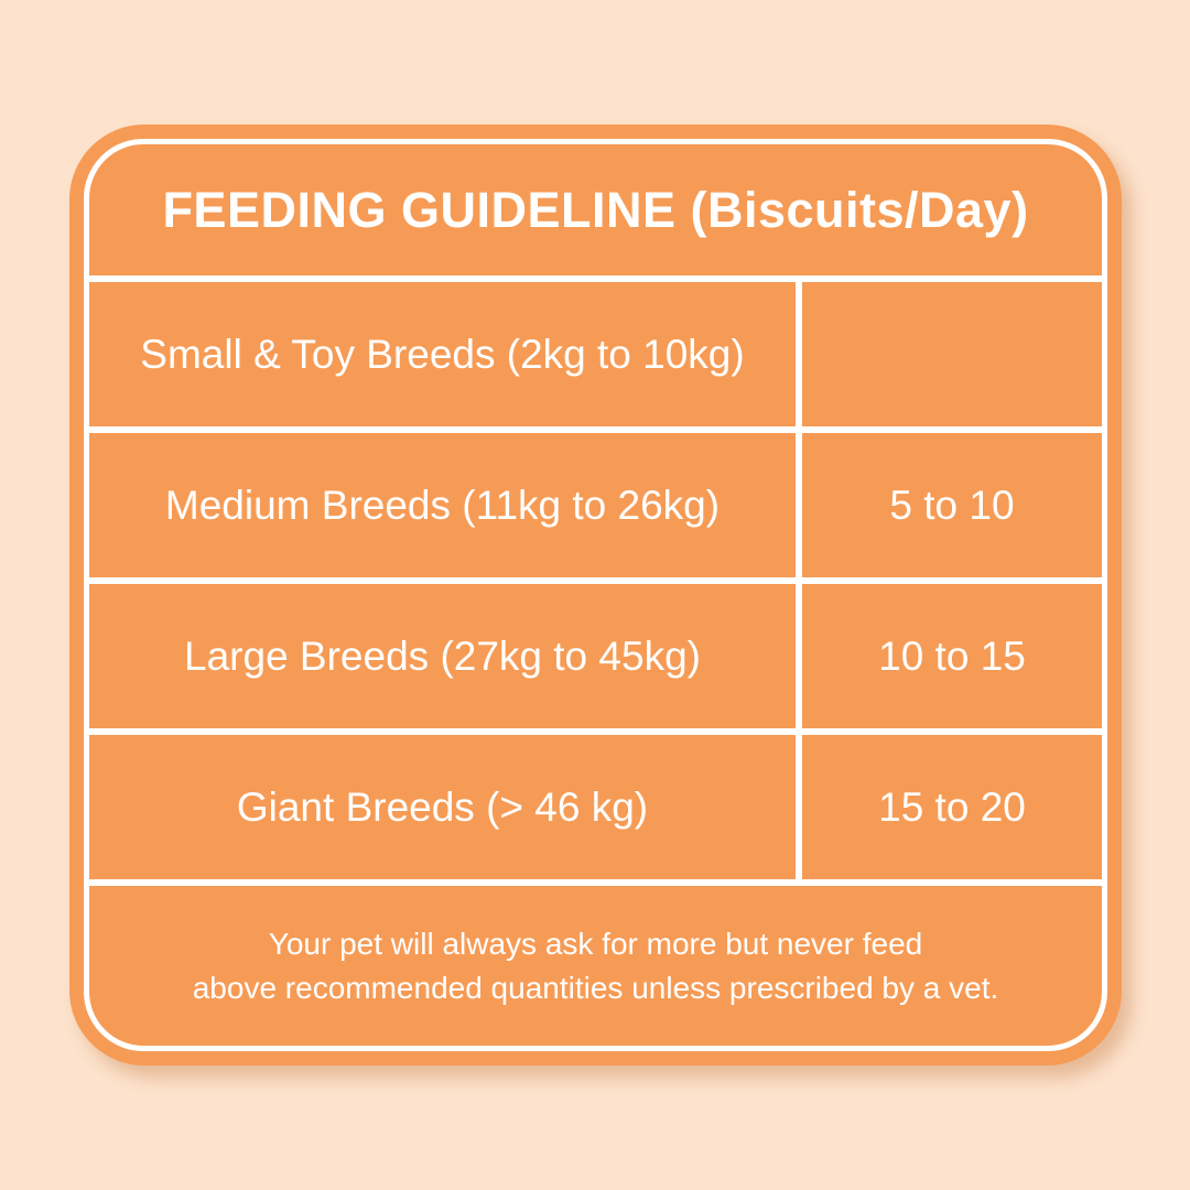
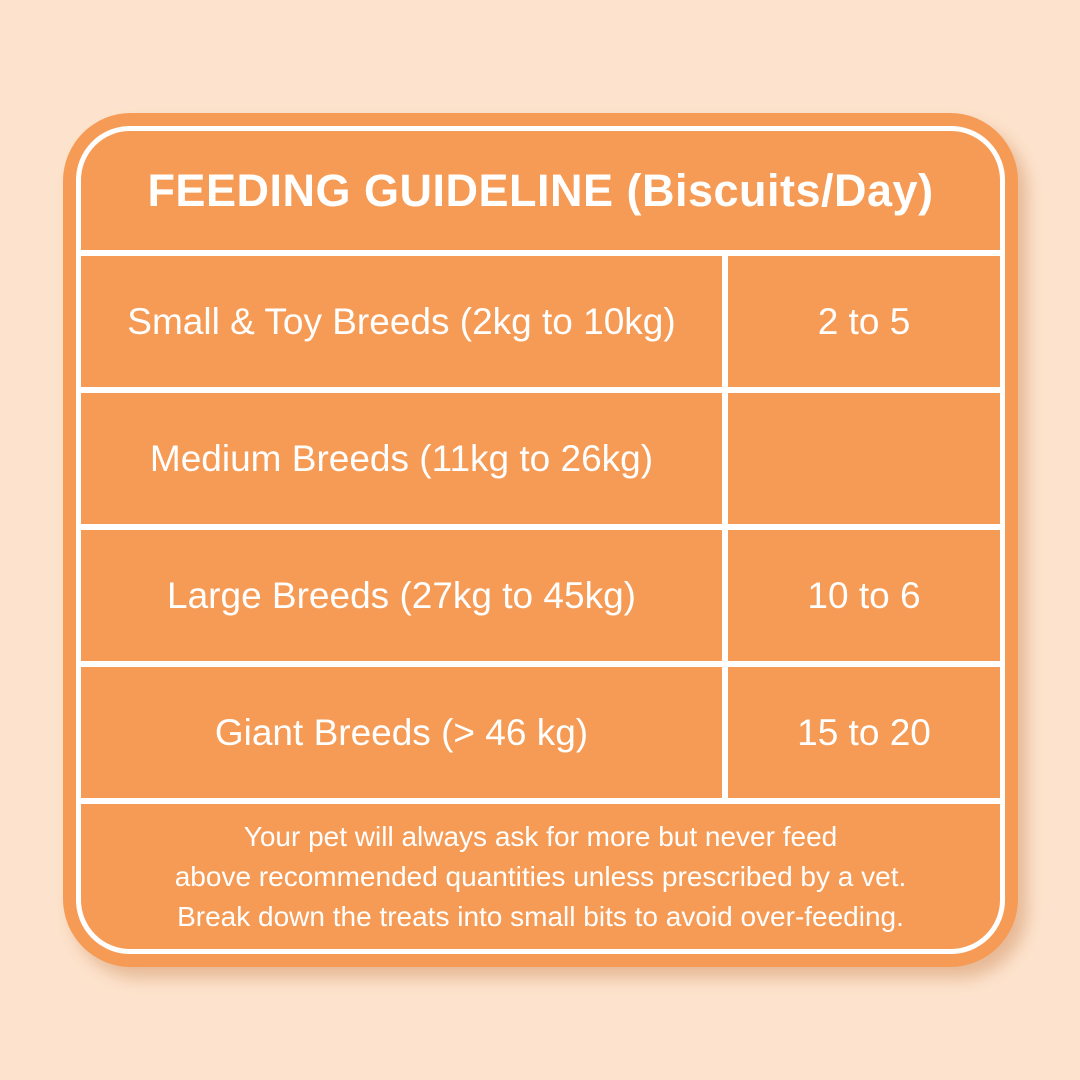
  FEEDING GUIDELINE (Biscuits/Day)
  Small & Toy Breeds (2kg to 10kg)
+ 2 to 5
  Medium Breeds (11kg to 26kg)
- 5 to 10
  Large Breeds (27kg to 45kg)
- 10 to 15
+ 10 to 6
  Giant Breeds (> 46 kg)
  15 to 20
  Your pet will always ask for more but never feed
  above recommended quantities unless prescribed by a vet.
+ Break down the treats into small bits to avoid over-feeding.
